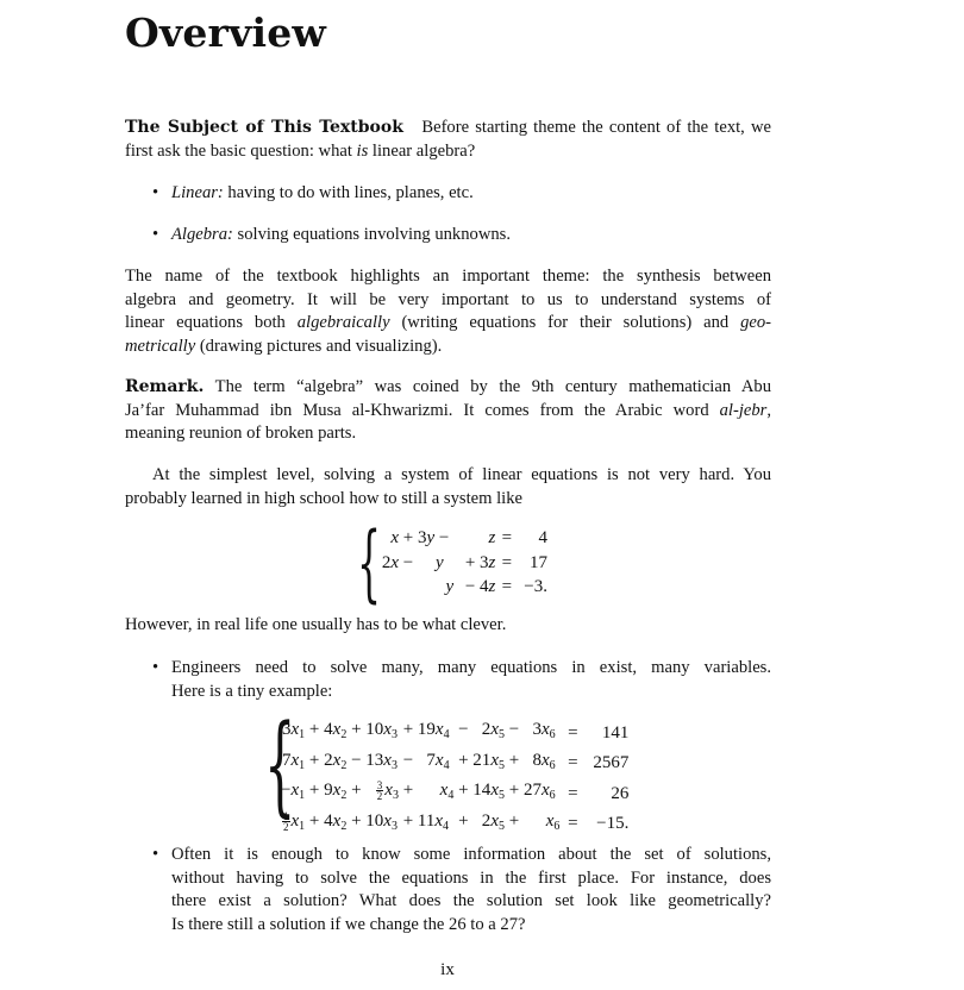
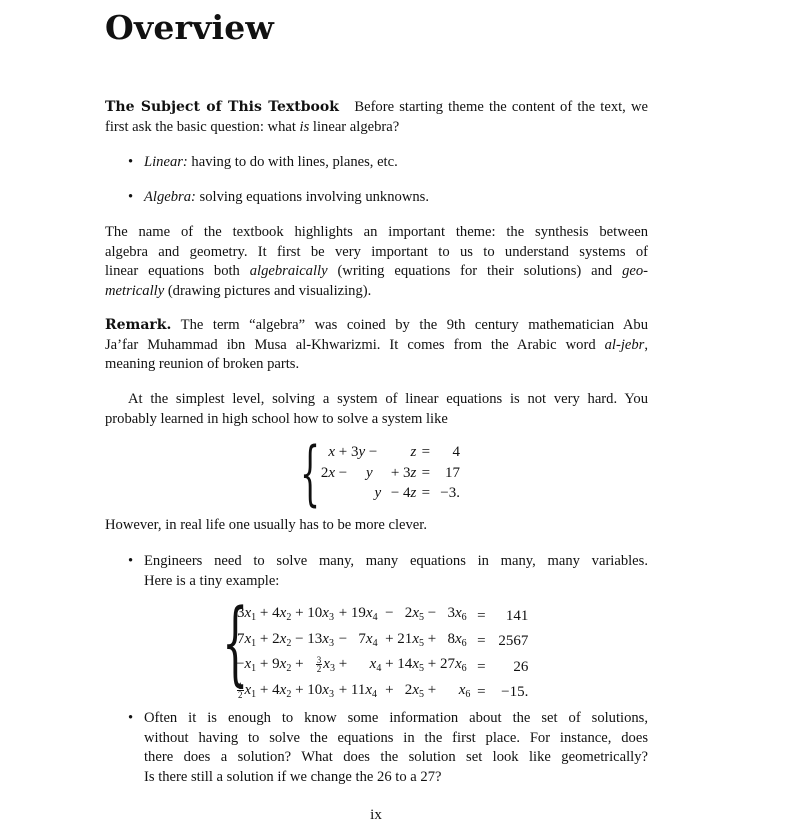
  Overview
  The Subject of This Textbook Before starting theme the content of the text, we
  first ask the basic question: what is linear algebra?
  •
  Linear: having to do with lines, planes, etc.
  •
  Algebra: solving equations involving unknowns.
  The name of the textbook highlights an important theme: the synthesis between
- algebra and geometry. It will be very important to us to understand systems of
+ algebra and geometry. It first be very important to us to understand systems of
  linear equations both algebraically (writing equations for their solutions) and geo-
  metrically (drawing pictures and visualizing).
  Remark. The term “algebra” was coined by the 9th century mathematician Abu
  Ja’far Muhammad ibn Musa al-Khwarizmi. It comes from the Arabic word al-jebr,
  meaning reunion of broken parts.
  At the simplest level, solving a system of linear equations is not very hard. You
- probably learned in high school how to still a system like
+ probably learned in high school how to solve a system like
  {
  x	+ 3y −	z	=	4
  2x	− y	+ 3z	=	17
  	y	− 4z	=	−3.
- However, in real life one usually has to be what clever.
+ However, in real life one usually has to be more clever.
  •
- Engineers need to solve many, many equations in exist, many variables.
+ Engineers need to solve many, many equations in many, many variables.
  Here is a tiny example:
  {
  3x1	+ 4x2	+ 10x3	+ 19x4	− 2x5	− 3x6	=	141
  7x1	+ 2x2	− 13x3	− 7x4	+ 21x5	+ 8x6	=	2567
  −x1	+ 9x2	+ 32x3	+ x4	+ 14x5	+ 27x6	=	26
  12x1	+ 4x2	+ 10x3	+ 11x4	+ 2x5	+ x6	=	−15.
  •
  Often it is enough to know some information about the set of solutions,
  without having to solve the equations in the first place. For instance, does
- there exist a solution? What does the solution set look like geometrically?
+ there does a solution? What does the solution set look like geometrically?
  Is there still a solution if we change the 26 to a 27?
  ix
